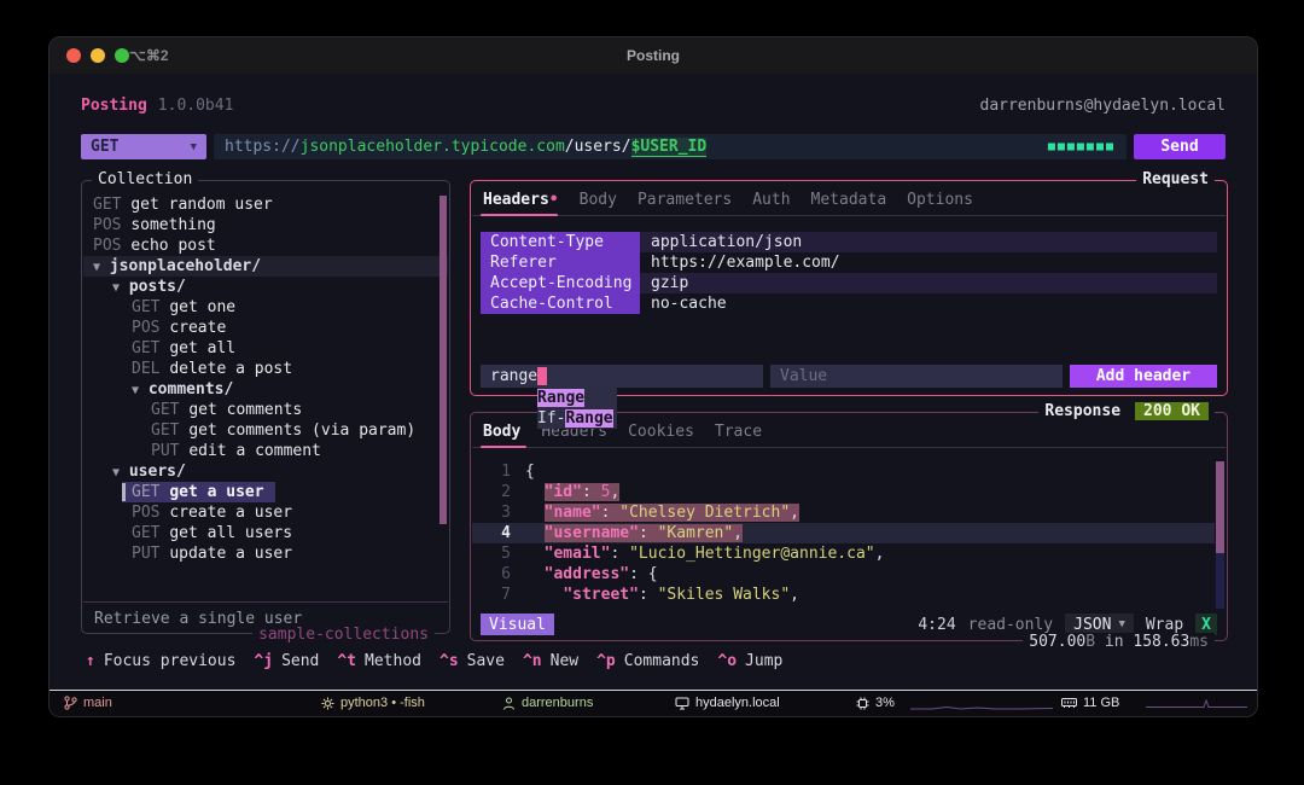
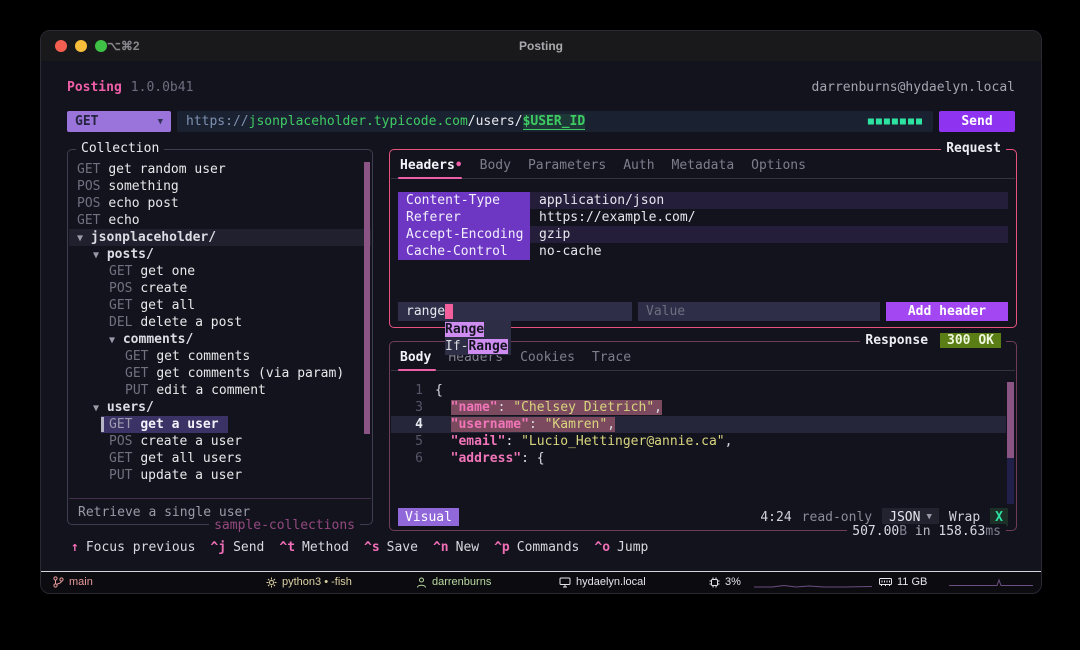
  ⌥⌘2
  Posting
  Posting
  1.0.0b41
  darrenburns@hydaelyn.local
  GET
  ▼
  https://
  jsonplaceholder.typicode.com
  /users/
  $USER_ID
  ■■■■■■■
  Send
  Collection
  GET get random user
  POS something
  POS echo post
+ GET echo
  ▼ jsonplaceholder/
  ▼ posts/
  GET get one
  POS create
  GET get all
  DEL delete a post
  ▼ comments/
  GET get comments
  GET get comments (via param)
  PUT edit a comment
  ▼ users/
  GET
  get a user
  POS create a user
  GET get all users
  PUT update a user
  Retrieve a single user
  sample-collections
  Request
  Headers•
  Body
  Parameters
  Auth
  Metadata
  Options
  Content-Type
  application/json
  Referer
  https://example.com/
  Accept-Encoding
  gzip
  Cache-Control
  no-cache
  range
  Value
  Add header
  Range
  If-Range
  Response
- 200 OK
+ 300 OK
  Body
  Headers
  Cookies
  Trace
  1
  {
- 2
- "id": 5,
  3
  "name": "Chelsey Dietrich",
  4
  "username": "Kamren",
  5
  "email": "Lucio_Hettinger@annie.ca",
  6
  "address": {
- 7
- "street": "Skiles Walks",
  Visual
  4:24
  read-only
  JSON
  ▼
  Wrap
  X
  507.00B in 158.63ms
  ↑
  Focus previous
  ^j
  Send
  ^t
  Method
  ^s
  Save
  ^n
  New
  ^p
  Commands
  ^o
  Jump
  main
  python3 • -fish
  darrenburns
  hydaelyn.local
  3%
  11 GB
